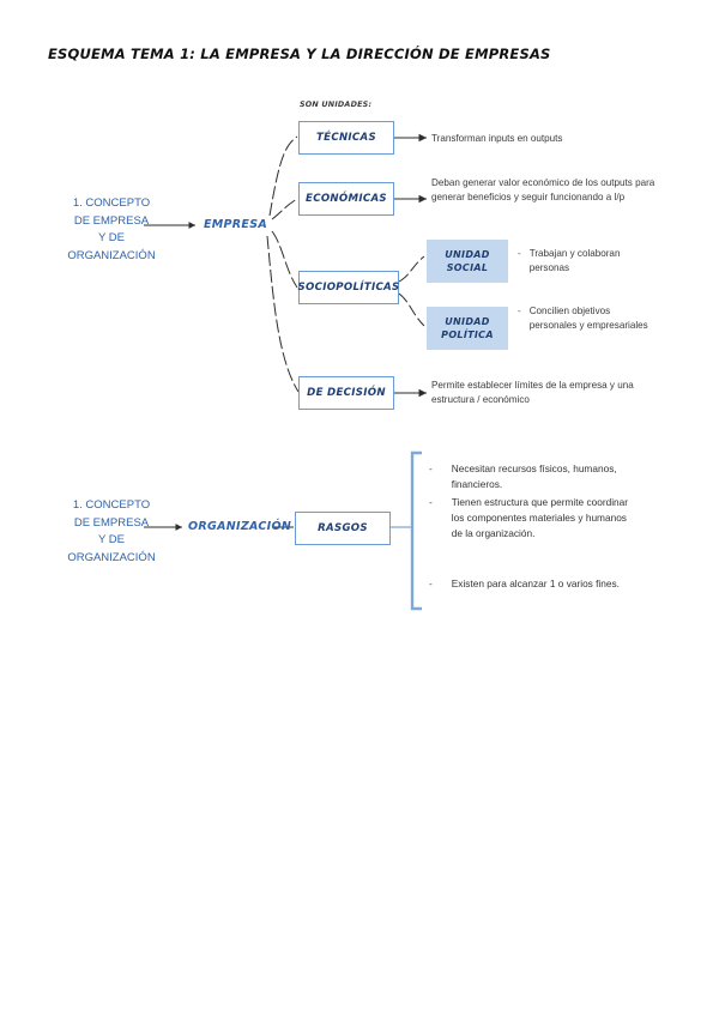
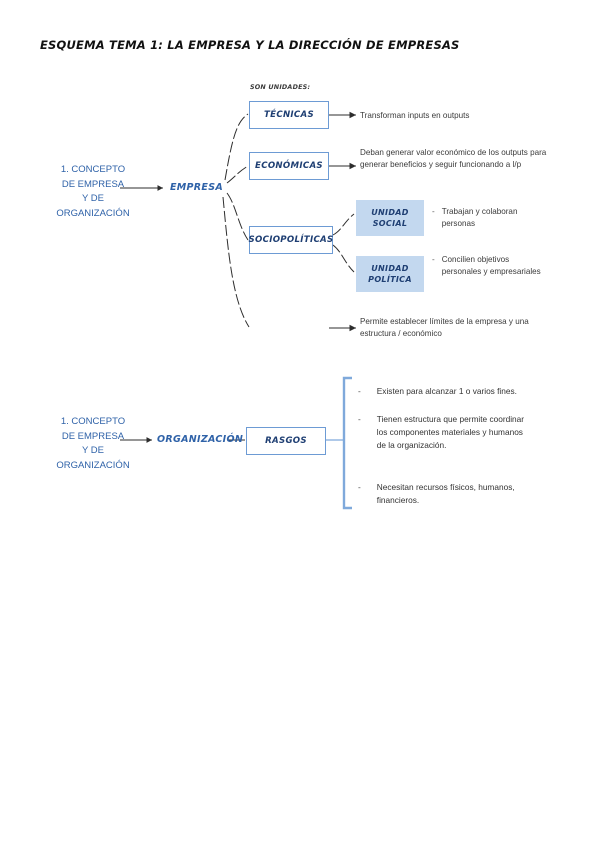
  ESQUEMA TEMA 1: LA EMPRESA Y LA DIRECCIÓN DE EMPRESAS
  1. CONCEPTO
  DE EMPRESA
  Y DE
  ORGANIZACIÓN
  EMPRESA
  SON UNIDADES:
  TÉCNICAS
  Transforman inputs en outputs
  ECONÓMICAS
  Deban generar valor económico de los outputs para generar beneficios y seguir funcionando a l/p
  SOCIOPOLÍTICAS
  UNIDAD
  SOCIAL
  -
  Trabajan y colaboran personas
  UNIDAD
  POLÍTICA
  -
  Concilien objetivos personales y empresariales
- DE DECISIÓN
  Permite establecer límites de la empresa y una estructura / económico
  1. CONCEPTO
  DE EMPRESA
  Y DE
  ORGANIZACIÓN
  ORGANIZACIÓN
  RASGOS
  -
- Necesitan recursos físicos, humanos, financieros.
+ Existen para alcanzar 1 o varios fines.
  -
  Tienen estructura que permite coordinar los componentes materiales y humanos de la organización.
  -
- Existen para alcanzar 1 o varios fines.
+ Necesitan recursos físicos, humanos, financieros.
